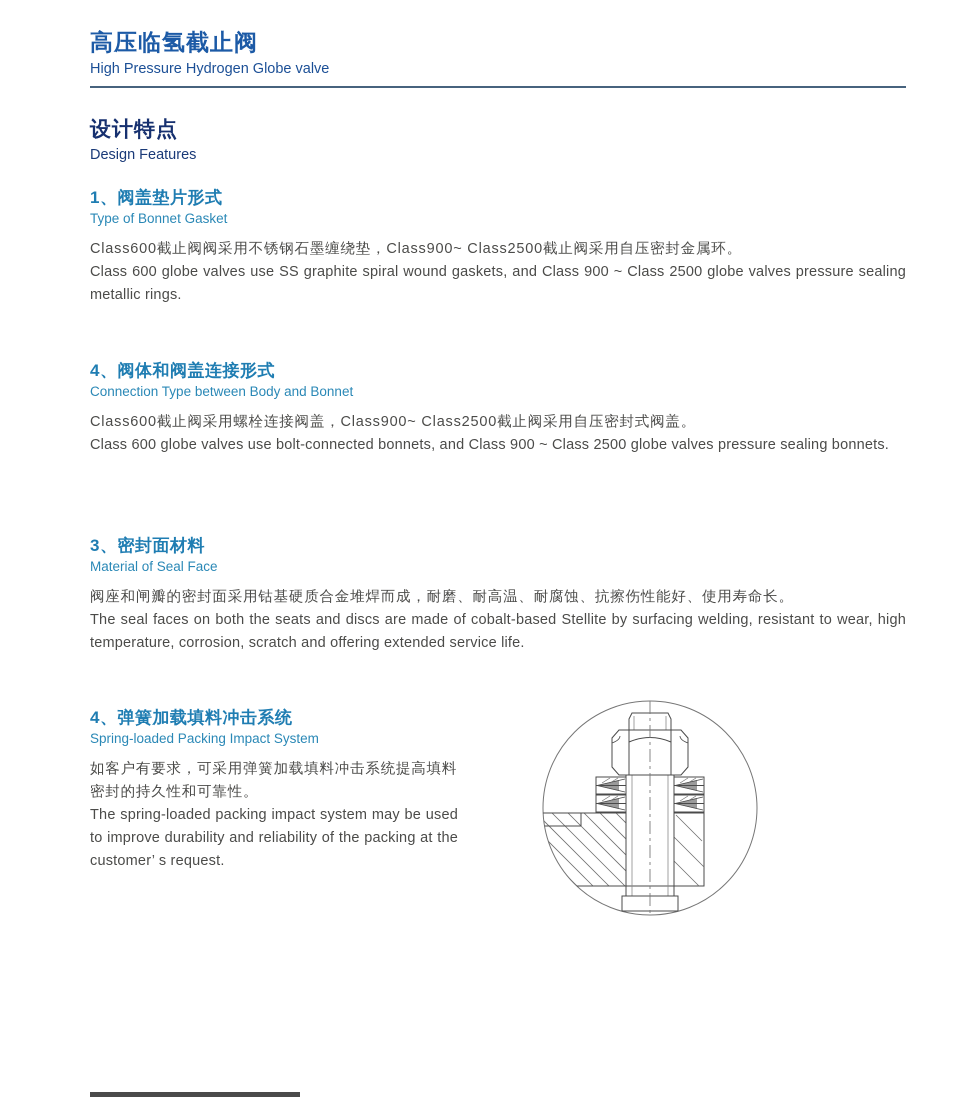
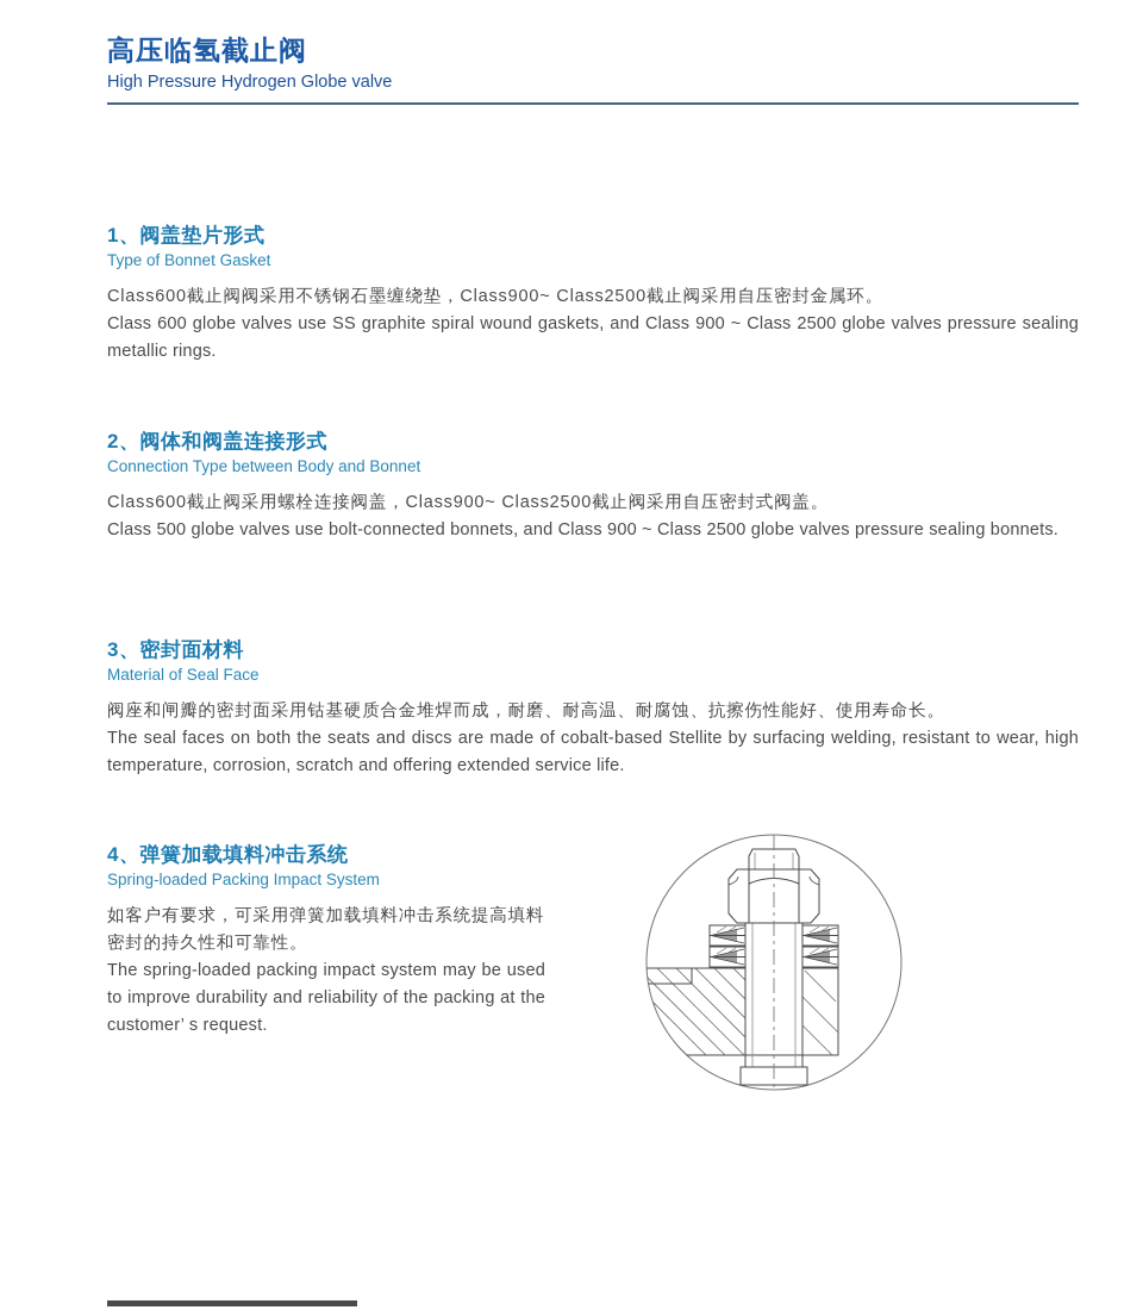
  高压临氢截止阀
  High Pressure Hydrogen Globe valve
- 设计特点
- Design Features
  1、阀盖垫片形式
  Type of Bonnet Gasket
  Class600截止阀阀采用不锈钢石墨缠绕垫，Class900~ Class2500截止阀采用自压密封金属环。
  Class 600 globe valves use SS graphite spiral wound gaskets, and Class 900 ~ Class 2500 globe valves pressure sealing metallic rings.
- 4、阀体和阀盖连接形式
+ 2、阀体和阀盖连接形式
  Connection Type between Body and Bonnet
  Class600截止阀采用螺栓连接阀盖，Class900~ Class2500截止阀采用自压密封式阀盖。
- Class 600 globe valves use bolt-connected bonnets, and Class 900 ~ Class 2500 globe valves pressure sealing bonnets.
+ Class 500 globe valves use bolt-connected bonnets, and Class 900 ~ Class 2500 globe valves pressure sealing bonnets.
  3、密封面材料
  Material of Seal Face
  阀座和闸瓣的密封面采用钴基硬质合金堆焊而成，耐磨、耐高温、耐腐蚀、抗擦伤性能好、使用寿命长。
  The seal faces on both the seats and discs are made of cobalt-based Stellite by surfacing welding, resistant to wear, high temperature, corrosion, scratch and offering extended service life.
  4、弹簧加载填料冲击系统
  Spring-loaded Packing Impact System
  如客户有要求，可采用弹簧加载填料冲击系统提高填料密封的持久性和可靠性。
  The spring-loaded packing impact system may be used to improve durability and reliability of the packing at the customer’ s request.
